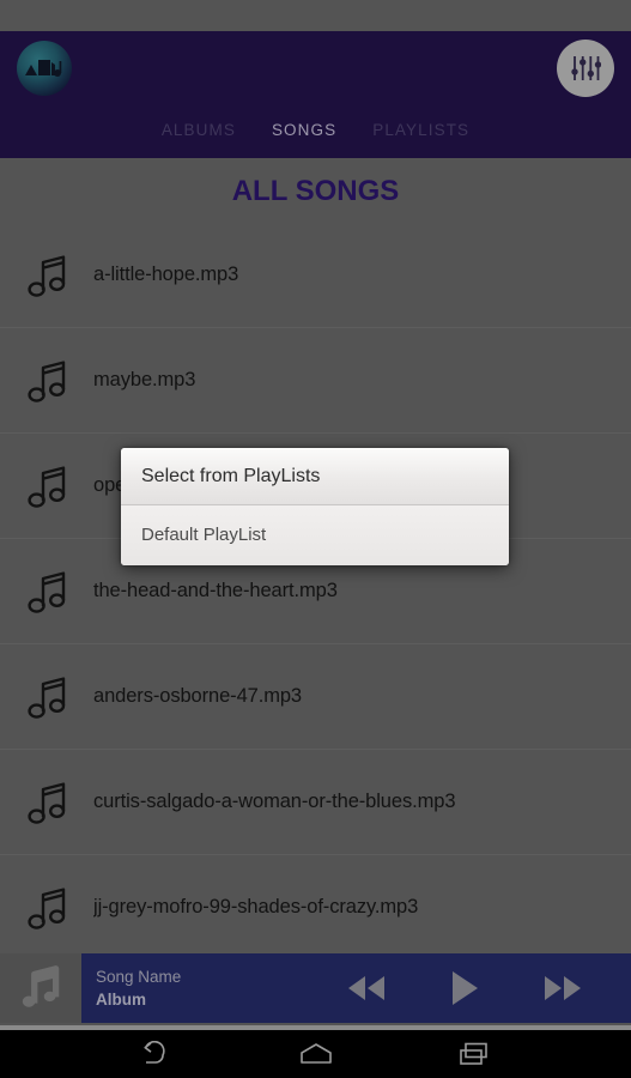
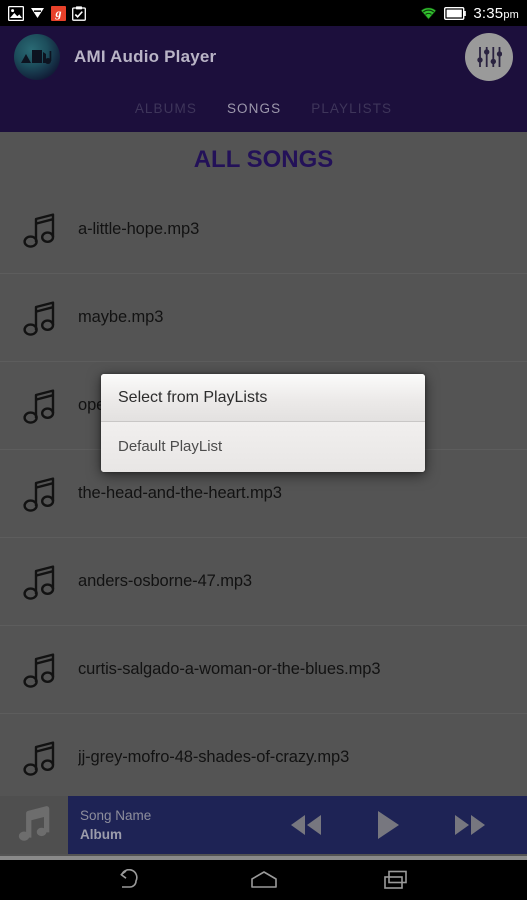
+ g
+ 3:35pm
+ AMI Audio Player
  ALBUMS
  SONGS
  PLAYLISTS
  ALL SONGS
  a-little-hope.mp3
  maybe.mp3
  the-head-and-the-heart.mp3
  anders-osborne-47.mp3
  curtis-salgado-a-woman-or-the-blues.mp3
- jj-grey-mofro-99-shades-of-crazy.mp3
+ jj-grey-mofro-48-shades-of-crazy.mp3
  Select from PlayLists
  Default PlayList
  Song Name
  Album
